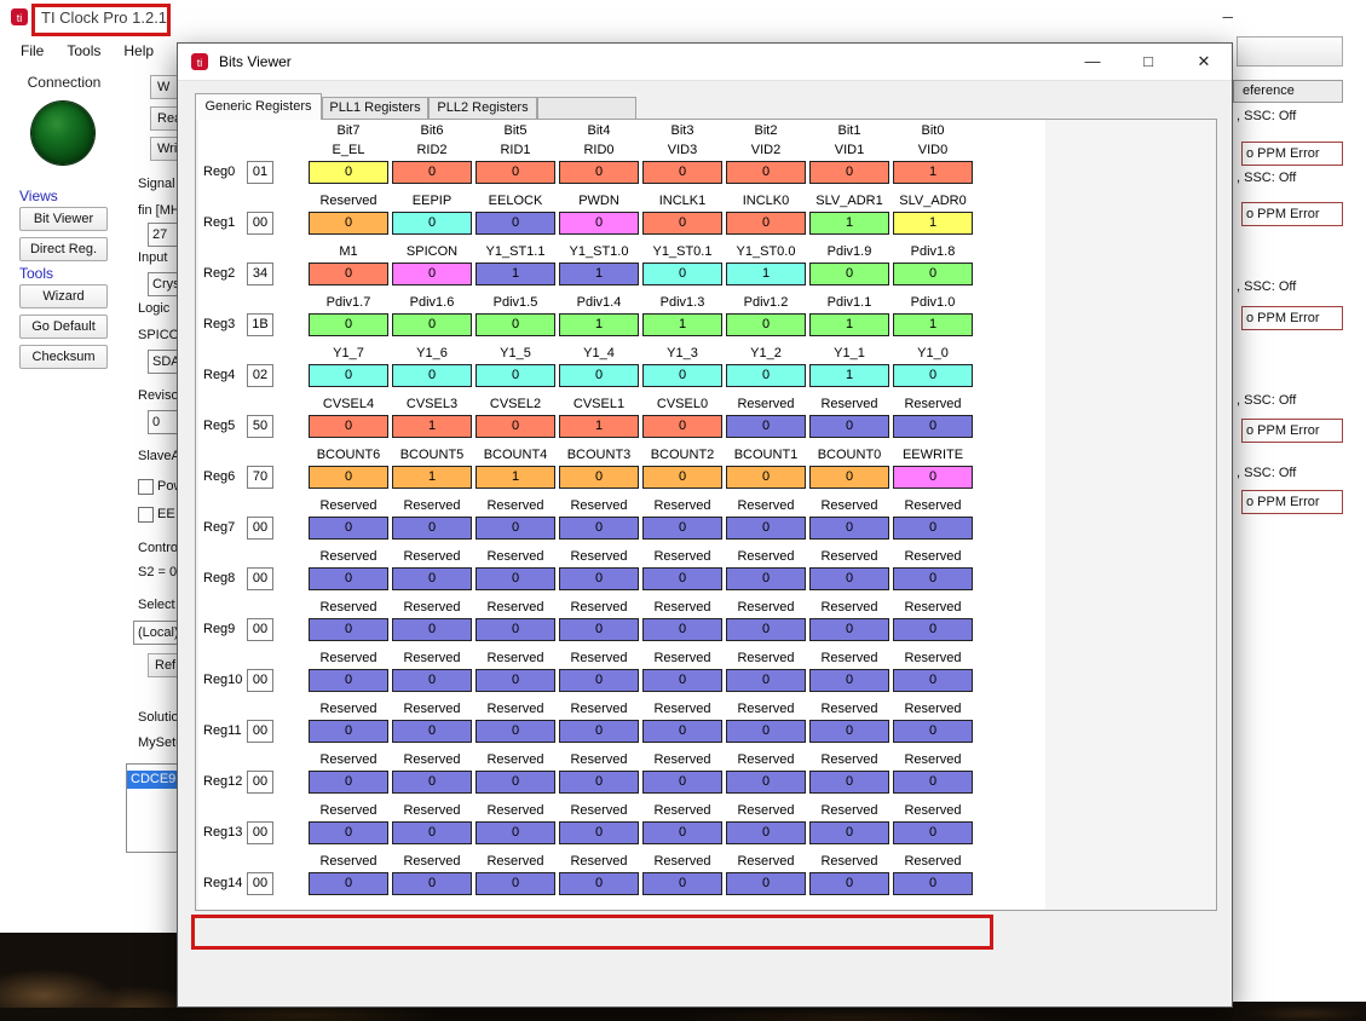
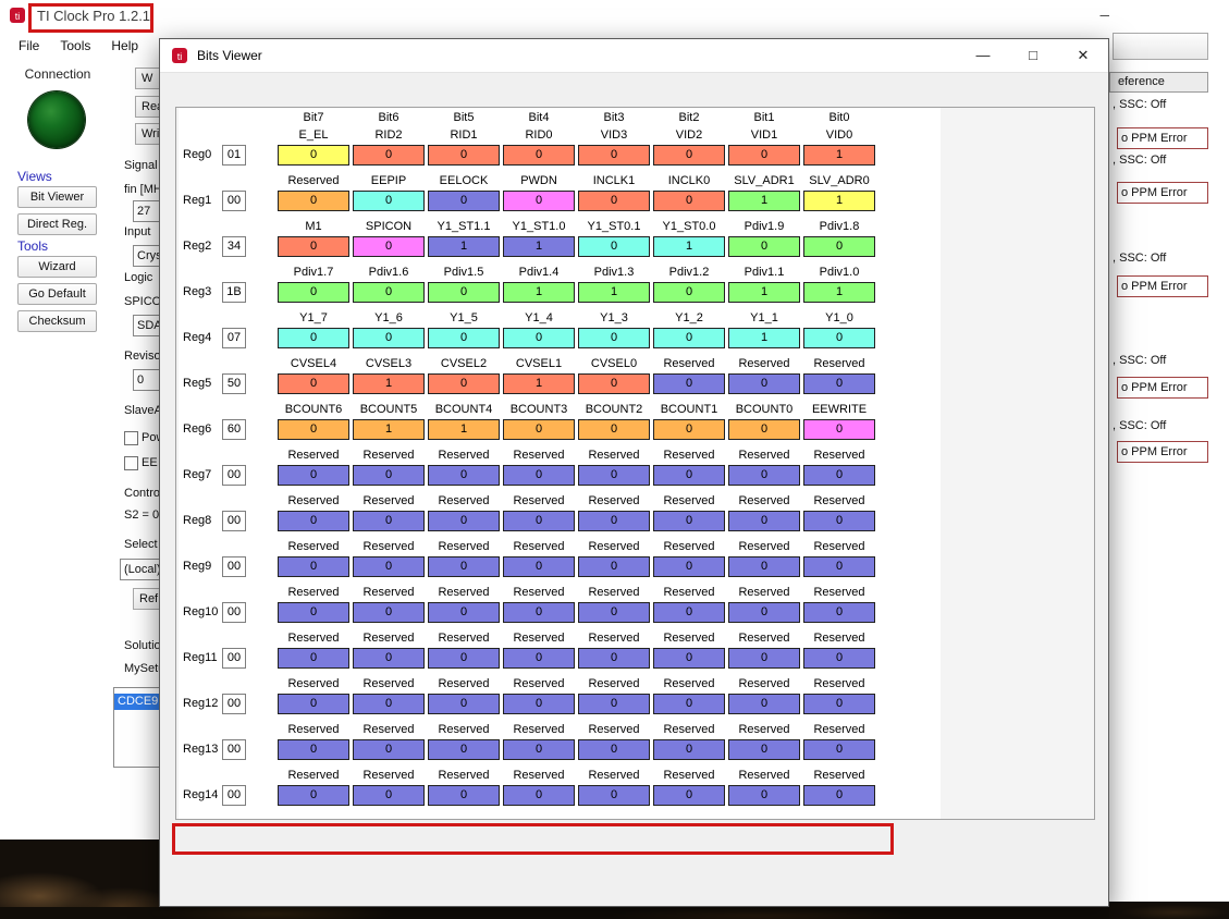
  ti
  TI Clock Pro 1.2.1
  —
  File
  Tools
  Help
  Connection
  Views
  Bit Viewer
  Direct Reg.
  Tools
  Wizard
  Go Default
  Checksum
  W
  Signal
  fin [MH
  27
  Input
  Logic
  SPICO
  SDA
  Reviso
  0
  Slave
  EE
  Contro
  S2 = 0
  Select
  (Local
  Ref
  Solutio
  MySet
  CDCE9
  eference
  , SSC: Off
  o PPM Error
  , SSC: Off
  o PPM Error
  , SSC: Off
  o PPM Error
  , SSC: Off
  o PPM Error
  , SSC: Off
  o PPM Error
  ti
  Bits Viewer
  —
  □
  ✕
- Generic Registers
- PLL1 Registers
- PLL2 Registers
  Bit7
  Bit6
  Bit5
  Bit4
  Bit3
  Bit2
  Bit1
  Bit0
  Reg0
  01
  E_EL
  0
  RID2
  0
  RID1
  0
  RID0
  0
  VID3
  0
  VID2
  0
  VID1
  0
  VID0
  1
  Reg1
  00
  Reserved
  0
  EEPIP
  0
  EELOCK
  0
  PWDN
  0
  INCLK1
  0
  INCLK0
  0
  SLV_ADR1
  1
  SLV_ADR0
  1
  Reg2
  34
  M1
  0
  SPICON
  0
  Y1_ST1.1
  1
  Y1_ST1.0
  1
  Y1_ST0.1
  0
  Y1_ST0.0
  1
  Pdiv1.9
  0
  Pdiv1.8
  0
  Reg3
  1B
  Pdiv1.7
  0
  Pdiv1.6
  0
  Pdiv1.5
  0
  Pdiv1.4
  1
  Pdiv1.3
  1
  Pdiv1.2
  0
  Pdiv1.1
  1
  Pdiv1.0
  1
  Reg4
- 02
+ 07
  Y1_7
  0
  Y1_6
  0
  Y1_5
  0
  Y1_4
  0
  Y1_3
  0
  Y1_2
  0
  Y1_1
  1
  Y1_0
  0
  Reg5
  50
  CVSEL4
  0
  CVSEL3
  1
  CVSEL2
  0
  CVSEL1
  1
  CVSEL0
  0
  Reserved
  0
  Reserved
  0
  Reserved
  0
  Reg6
- 70
+ 60
  BCOUNT6
  0
  BCOUNT5
  1
  BCOUNT4
  1
  BCOUNT3
  0
  BCOUNT2
  0
  BCOUNT1
  0
  BCOUNT0
  0
  EEWRITE
  0
  Reg7
  00
  Reserved
  0
  Reserved
  0
  Reserved
  0
  Reserved
  0
  Reserved
  0
  Reserved
  0
  Reserved
  0
  Reserved
  0
  Reg8
  00
  Reserved
  0
  Reserved
  0
  Reserved
  0
  Reserved
  0
  Reserved
  0
  Reserved
  0
  Reserved
  0
  Reserved
  0
  Reg9
  00
  Reserved
  0
  Reserved
  0
  Reserved
  0
  Reserved
  0
  Reserved
  0
  Reserved
  0
  Reserved
  0
  Reserved
  0
  Reg10
  00
  Reserved
  0
  Reserved
  0
  Reserved
  0
  Reserved
  0
  Reserved
  0
  Reserved
  0
  Reserved
  0
  Reserved
  0
  Reg11
  00
  Reserved
  0
  Reserved
  0
  Reserved
  0
  Reserved
  0
  Reserved
  0
  Reserved
  0
  Reserved
  0
  Reserved
  0
  Reg12
  00
  Reserved
  0
  Reserved
  0
  Reserved
  0
  Reserved
  0
  Reserved
  0
  Reserved
  0
  Reserved
  0
  Reserved
  0
  Reg13
  00
  Reserved
  0
  Reserved
  0
  Reserved
  0
  Reserved
  0
  Reserved
  0
  Reserved
  0
  Reserved
  0
  Reserved
  0
  Reg14
  00
  Reserved
  0
  Reserved
  0
  Reserved
  0
  Reserved
  0
  Reserved
  0
  Reserved
  0
  Reserved
  0
  Reserved
  0
